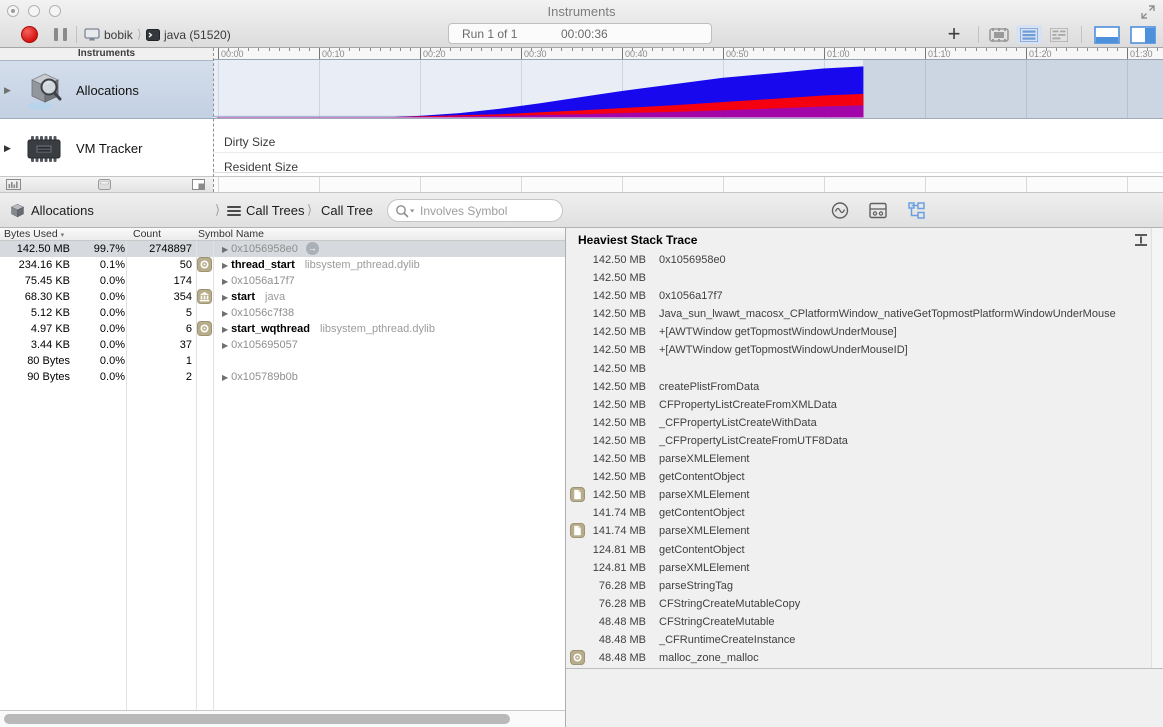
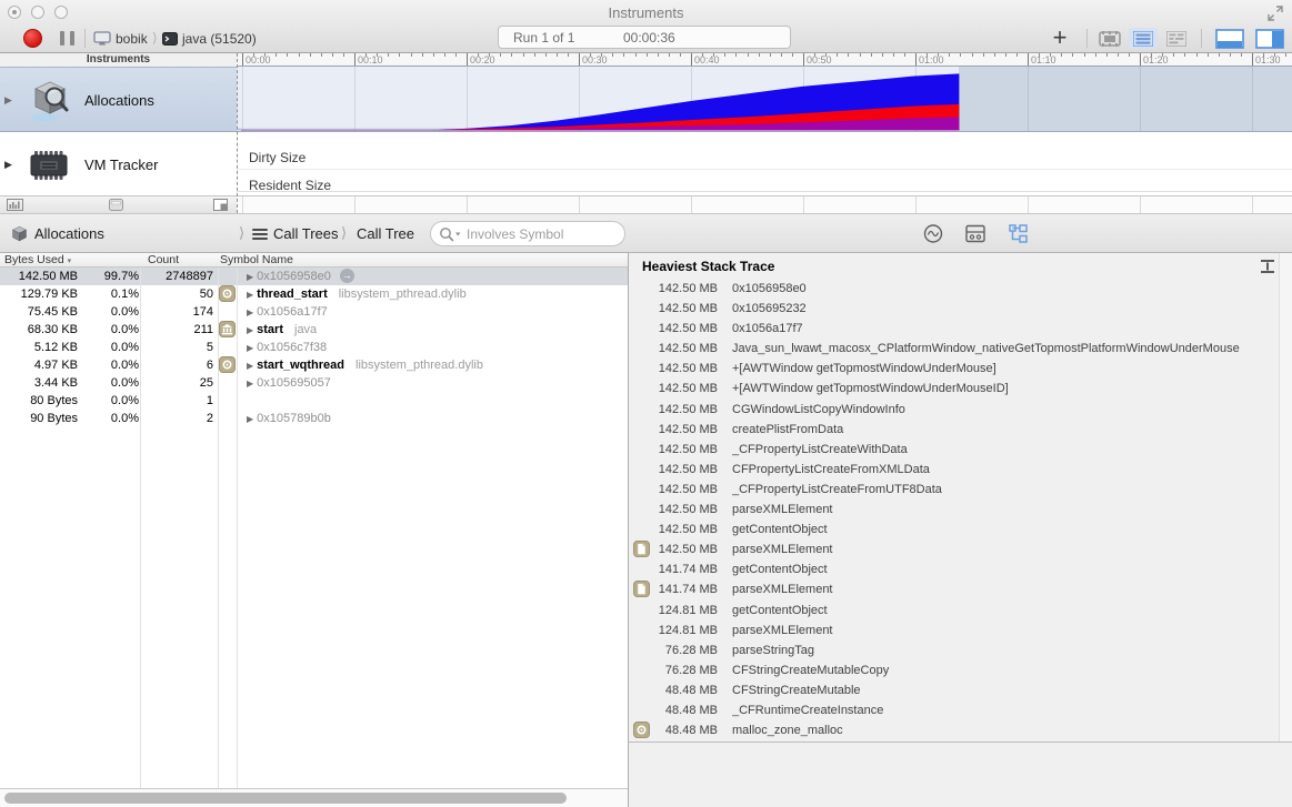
  Instruments
  bobik
  ⟩
  java (51520)
  Run 1 of 1
  00:00:36
  +
  Instruments
  00:00
  00:10
  00:20
  00:30
  00:40
  00:50
  01:00
  01:10
  01:20
  01:30
  ▶
  Allocations
  ▶
  VM Tracker
  Dirty Size
  Resident Size
  Allocations
  ⟩
  Call Trees
  ⟩
  Call Tree
  Involves Symbol
  Bytes Used
  Count
  Symbol Name
  142.50 MB
  99.7%
  2748897
  ▶ 0x1056958e0 →
- 234.16 KB
+ 129.79 KB
  0.1%
  50
  ▶ thread_start libsystem_pthread.dylib
  75.45 KB
  0.0%
  174
  ▶ 0x1056a17f7
  68.30 KB
  0.0%
- 354
+ 211
  ▶ start java
  5.12 KB
  0.0%
  5
  ▶ 0x1056c7f38
  4.97 KB
  0.0%
  6
  ▶ start_wqthread libsystem_pthread.dylib
  3.44 KB
  0.0%
- 37
+ 25
  ▶ 0x105695057
  80 Bytes
  0.0%
  1
  90 Bytes
  0.0%
  2
  ▶ 0x105789b0b
  Heaviest Stack Trace
  142.50 MB
  0x1056958e0
  142.50 MB
+ 0x105695232
  142.50 MB
  0x1056a17f7
  142.50 MB
  Java_sun_lwawt_macosx_CPlatformWindow_nativeGetTopmostPlatformWindowUnderMouse
  142.50 MB
  +[AWTWindow getTopmostWindowUnderMouse]
  142.50 MB
  +[AWTWindow getTopmostWindowUnderMouseID]
  142.50 MB
+ CGWindowListCopyWindowInfo
  142.50 MB
  createPlistFromData
  142.50 MB
- CFPropertyListCreateFromXMLData
+ _CFPropertyListCreateWithData
  142.50 MB
- _CFPropertyListCreateWithData
+ CFPropertyListCreateFromXMLData
  142.50 MB
  _CFPropertyListCreateFromUTF8Data
  142.50 MB
  parseXMLElement
  142.50 MB
  getContentObject
  142.50 MB
  parseXMLElement
  141.74 MB
  getContentObject
  141.74 MB
  parseXMLElement
  124.81 MB
  getContentObject
  124.81 MB
  parseXMLElement
  76.28 MB
  parseStringTag
  76.28 MB
  CFStringCreateMutableCopy
  48.48 MB
  CFStringCreateMutable
  48.48 MB
  _CFRuntimeCreateInstance
  48.48 MB
  malloc_zone_malloc
